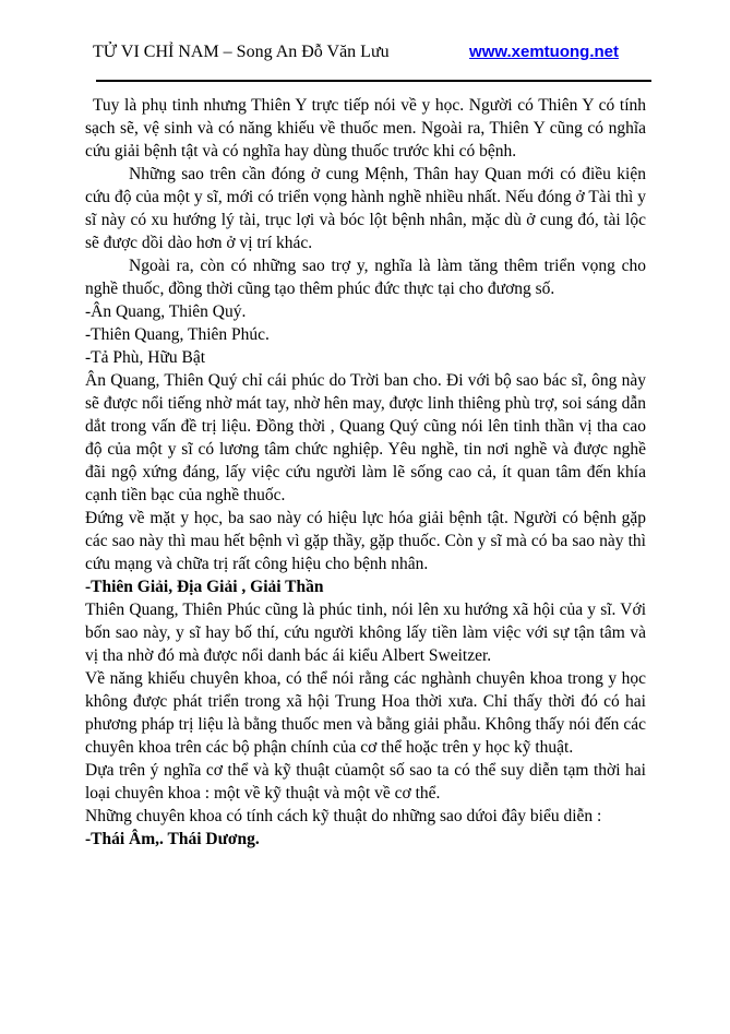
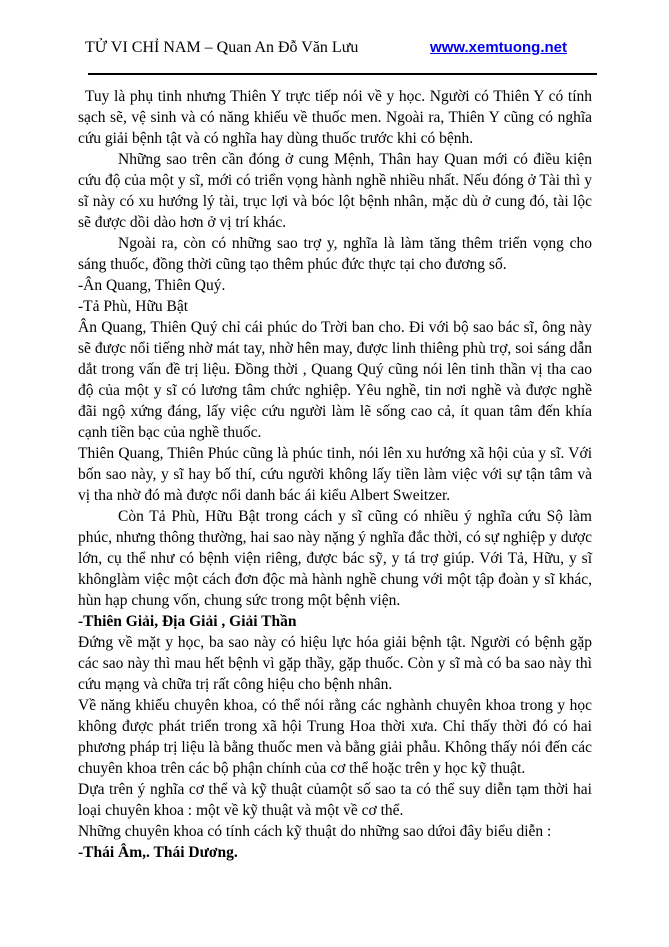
- TỬ VI CHỈ NAM – Song An Đỗ Văn Lưu
+ TỬ VI CHỈ NAM – Quan An Đỗ Văn Lưu
  www.xemtuong.net
  Tuy là phụ tinh nhưng Thiên Y trực tiếp nói về y học. Người có Thiên Y có tính sạch sẽ, vệ sinh và có năng khiếu về thuốc men. Ngoài ra, Thiên Y cũng có nghĩa cứu giải bệnh tật và có nghĩa hay dùng thuốc trước khi có bệnh.
  Những sao trên cần đóng ở cung Mệnh, Thân hay Quan mới có điều kiện cứu độ của một y sĩ, mới có triển vọng hành nghề nhiều nhất. Nếu đóng ở Tài thì y sĩ này có xu hướng lý tài, trục lợi và bóc lột bệnh nhân, mặc dù ở cung đó, tài lộc sẽ được dồi dào hơn ở vị trí khác.
- Ngoài ra, còn có những sao trợ y, nghĩa là làm tăng thêm triển vọng cho nghề thuốc, đồng thời cũng tạo thêm phúc đức thực tại cho đương số.
+ Ngoài ra, còn có những sao trợ y, nghĩa là làm tăng thêm triển vọng cho sáng thuốc, đồng thời cũng tạo thêm phúc đức thực tại cho đương số.
  -Ân Quang, Thiên Quý.
- -Thiên Quang, Thiên Phúc.
  -Tả Phù, Hữu Bật
  Ân Quang, Thiên Quý chỉ cái phúc do Trời ban cho. Đi với bộ sao bác sĩ, ông này sẽ được nổi tiếng nhờ mát tay, nhờ hên may, được linh thiêng phù trợ, soi sáng dẫn dắt trong vấn đề trị liệu. Đồng thời , Quang Quý cũng nói lên tinh thần vị tha cao độ của một y sĩ có lương tâm chức nghiệp. Yêu nghề, tin nơi nghề và được nghề đãi ngộ xứng đáng, lấy việc cứu người làm lẽ sống cao cả, ít quan tâm đến khía cạnh tiền bạc của nghề thuốc.
- Đứng về mặt y học, ba sao này có hiệu lực hóa giải bệnh tật. Người có bệnh gặp các sao này thì mau hết bệnh vì gặp thầy, gặp thuốc. Còn y sĩ mà có ba sao này thì cứu mạng và chữa trị rất công hiệu cho bệnh nhân.
+ Thiên Quang, Thiên Phúc cũng là phúc tinh, nói lên xu hướng xã hội của y sĩ. Với bốn sao này, y sĩ hay bố thí, cứu người không lấy tiền làm việc với sự tận tâm và vị tha nhờ đó mà được nổi danh bác ái kiểu Albert Sweitzer.
+ Còn Tả Phù, Hữu Bật trong cách y sĩ cũng có nhiều ý nghĩa cứu Sộ làm phúc, nhưng thông thường, hai sao này nặng ý nghĩa đắc thời, có sự nghiệp y dược lớn, cụ thể như có bệnh viện riêng, được bác sỹ, y tá trợ giúp. Với Tả, Hữu, y sĩ khônglàm việc một cách đơn độc mà hành nghề chung với một tập đoàn y sĩ khác, hùn hạp chung vốn, chung sức trong một bệnh viện.
  -Thiên Giải, Địa Giải , Giải Thần
- Thiên Quang, Thiên Phúc cũng là phúc tinh, nói lên xu hướng xã hội của y sĩ. Với bốn sao này, y sĩ hay bố thí, cứu người không lấy tiền làm việc với sự tận tâm và vị tha nhờ đó mà được nổi danh bác ái kiểu Albert Sweitzer.
+ Đứng về mặt y học, ba sao này có hiệu lực hóa giải bệnh tật. Người có bệnh gặp các sao này thì mau hết bệnh vì gặp thầy, gặp thuốc. Còn y sĩ mà có ba sao này thì cứu mạng và chữa trị rất công hiệu cho bệnh nhân.
  Về năng khiếu chuyên khoa, có thể nói rằng các nghành chuyên khoa trong y học không được phát triển trong xã hội Trung Hoa thời xưa. Chỉ thấy thời đó có hai phương pháp trị liệu là bằng thuốc men và bằng giải phẫu. Không thấy nói đến các chuyên khoa trên các bộ phận chính của cơ thể hoặc trên y học kỹ thuật.
  Dựa trên ý nghĩa cơ thể và kỹ thuật củamột số sao ta có thể suy diễn tạm thời hai loại chuyên khoa : một về kỹ thuật và một về cơ thể.
  Những chuyên khoa có tính cách kỹ thuật do những sao dứoi đây biểu diễn :
  -Thái Âm,. Thái Dương.
